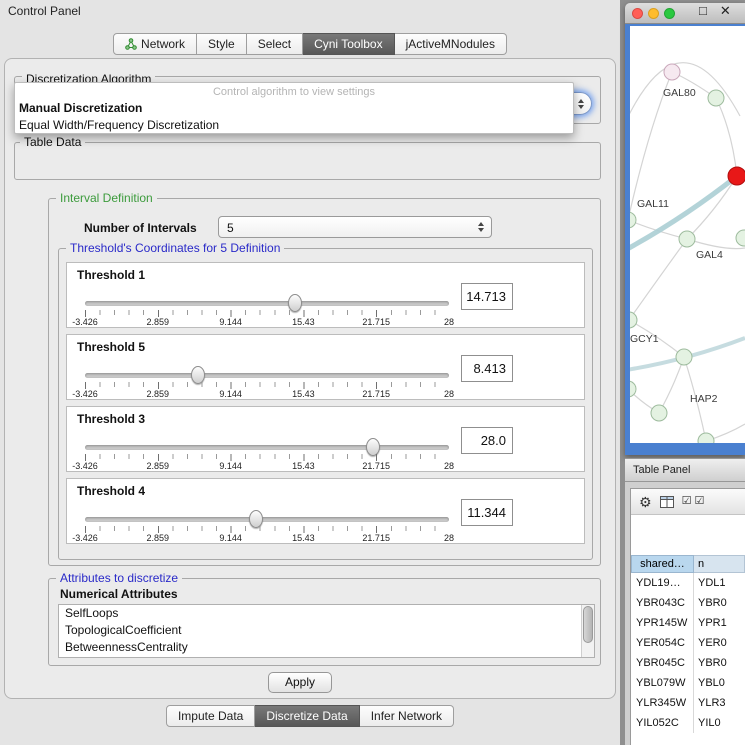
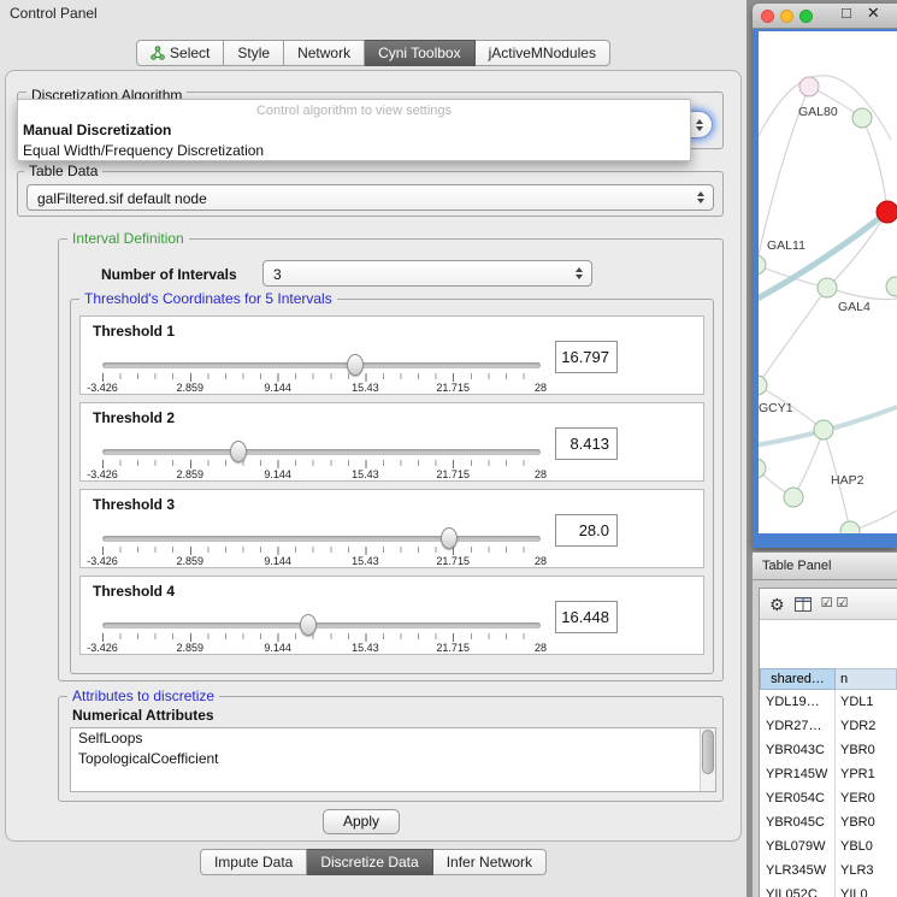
  Control Panel
- Network
+ Select
  Style
- Select
+ Network
  Cyni Toolbox
  jActiveMNodules
  Discretization Algorithm
  Control algorithm to view settings
  Manual Discretization
  Equal Width/Frequency Discretization
  Table Data
+ galFiltered.sif default node
  Interval Definition
  Number of Intervals
- 5
+ 3
- Threshold's Coordinates for 5 Definition
+ Threshold's Coordinates for 5 Intervals
  Threshold 1
  -3.426
  2.859
  9.144
  15.43
  21.715
  28
- 14.713
+ 16.797
- Threshold 5
+ Threshold 2
  -3.426
  2.859
  9.144
  15.43
  21.715
  28
  8.413
  Threshold 3
  -3.426
  2.859
  9.144
  15.43
  21.715
  28
  28.0
  Threshold 4
  -3.426
  2.859
  9.144
  15.43
  21.715
  28
- 11.344
+ 16.448
  Attributes to discretize
  Numerical Attributes
  SelfLoops
  TopologicalCoefficient
- BetweennessCentrality
  Apply
  Impute Data
  Discretize Data
  Infer Network
  □
  ✕
  GAL80
  GAL11
  GAL4
  GCY1
  HAP2
  Table Panel
  ⚙
  ☑
  ☑
  shared…
  n
  YDL19…
  YDL1
+ YDR27…
+ YDR2
  YBR043C
  YBR0
  YPR145W
  YPR1
  YER054C
  YER0
  YBR045C
  YBR0
  YBL079W
  YBL0
  YLR345W
  YLR3
  YIL052C
  YIL0
